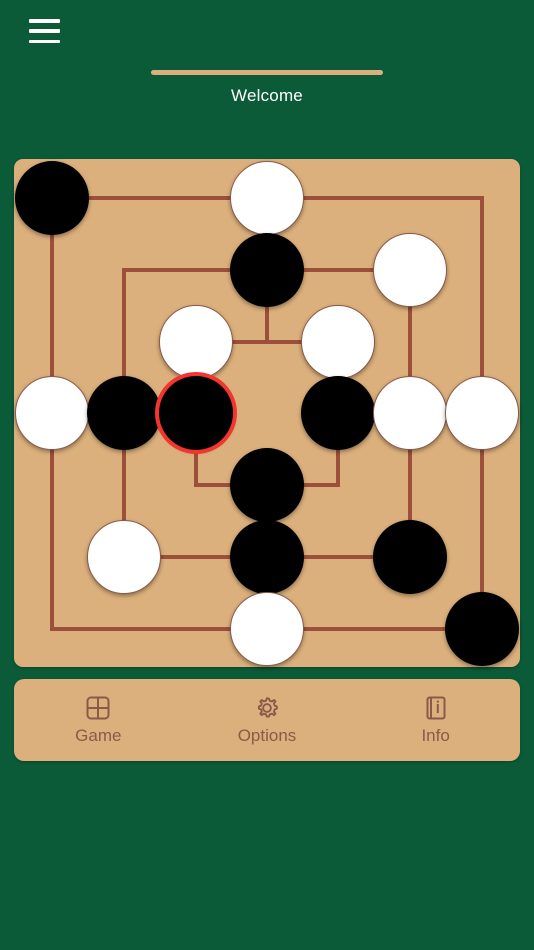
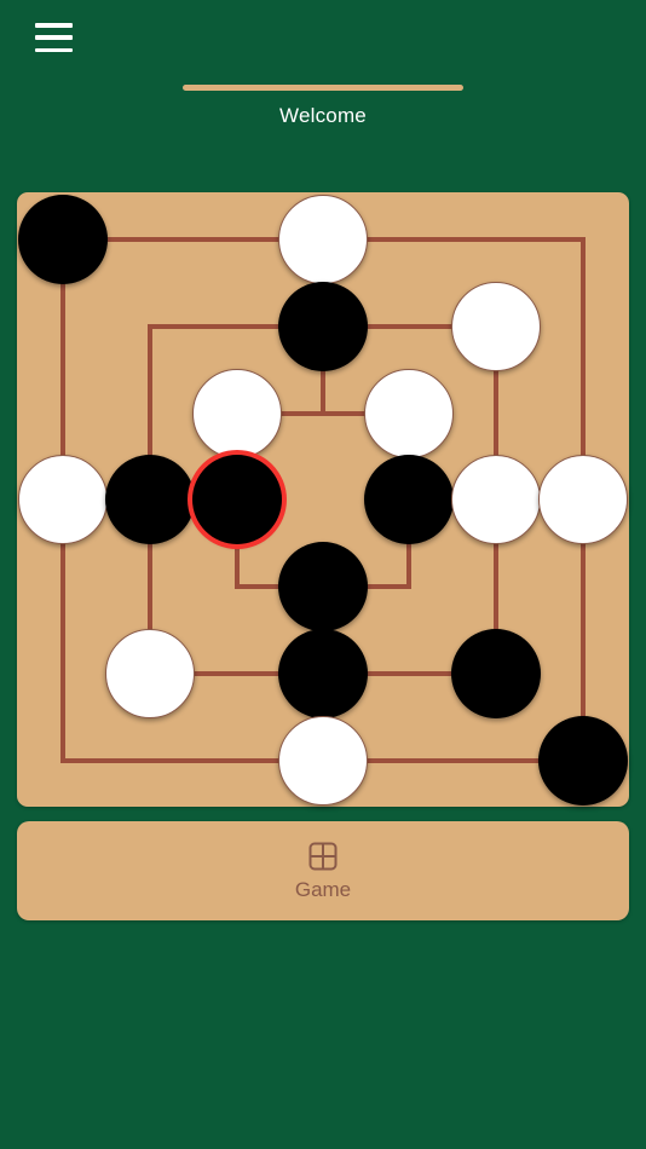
  Welcome
  Game
- Options
- Info
